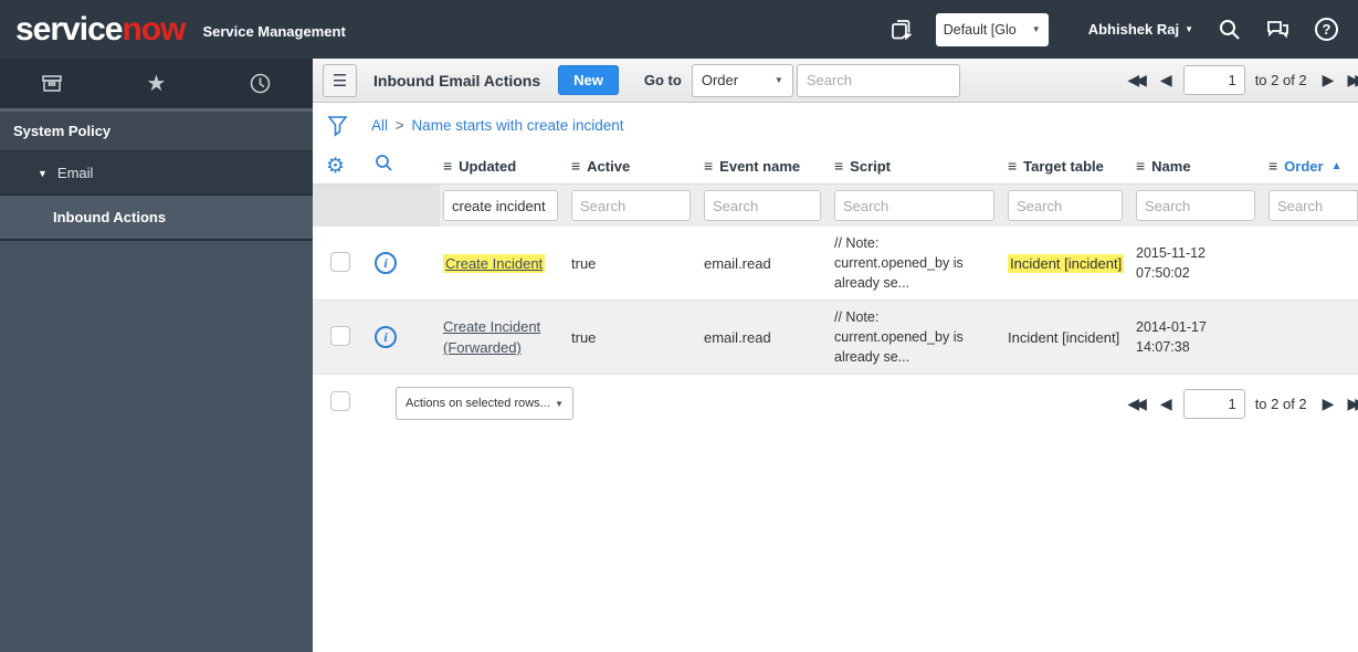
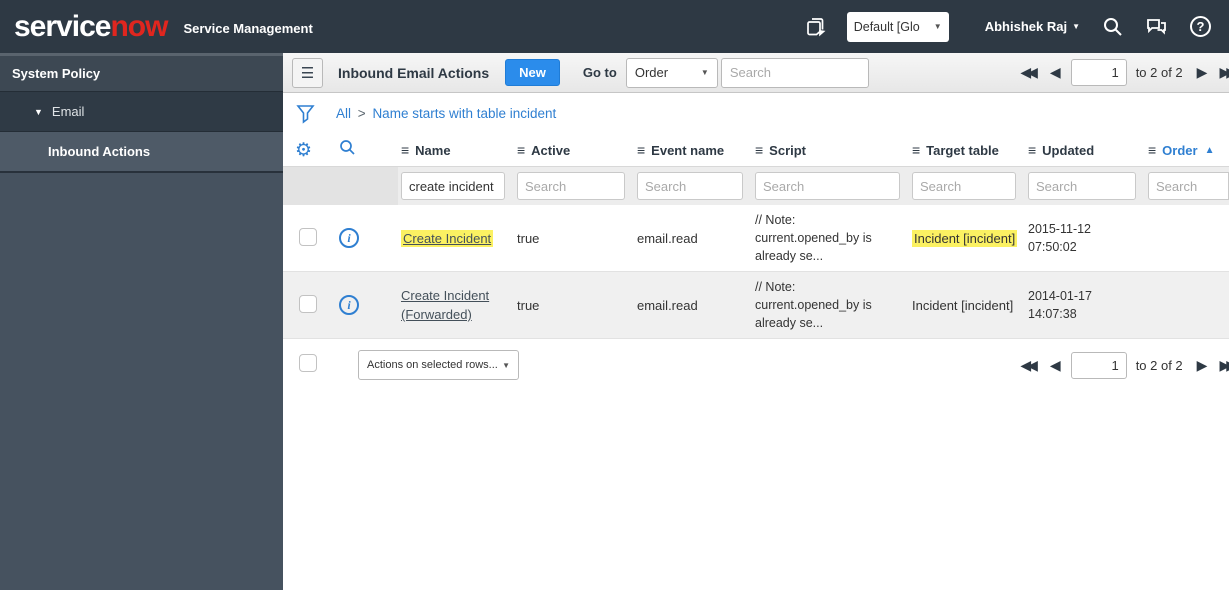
  servicenow
  Service Management
  Default [Glo
  ▼
  Abhishek Raj
  ▼
  ?
- ★
  System Policy
  ▼
  Email
  Inbound Actions
  ☰
  Inbound Email Actions
  New
  Go to
  Order
  ▼
  Search
  ◀◀
  ◀
  1
  to 2 of 2
  ▶
- All > Name starts with create incident
+ All > Name starts with table incident
  ⚙
  ≡
- Updated
+ Name
  ≡
  Active
  ≡
  Event name
  ≡
  Script
  ≡
  Target table
  ≡
- Name
+ Updated
  ≡
  Order
  ▲
  create incident
  Search
  Search
  Search
  Search
  Search
  Search
  i
  Create Incident
  true
  email.read
  // Note:
  current.opened_by is
  already se...
  Incident [incident]
  2015-11-12
  07:50:02
  i
  Create Incident (Forwarded)
  true
  email.read
  // Note:
  current.opened_by is
  already se...
  Incident [incident]
  2014-01-17
  14:07:38
  Actions on selected rows...
  ▼
  ◀◀
  ◀
  1
  to 2 of 2
  ▶
